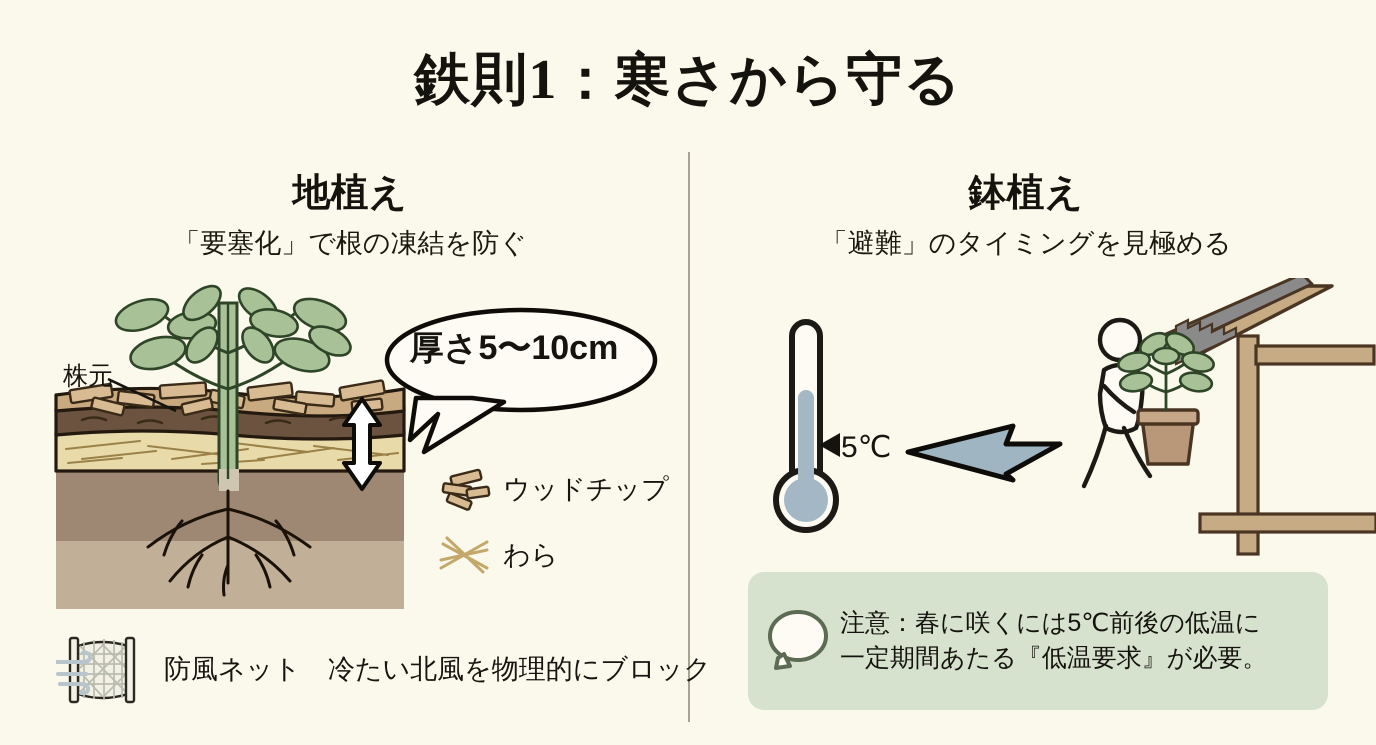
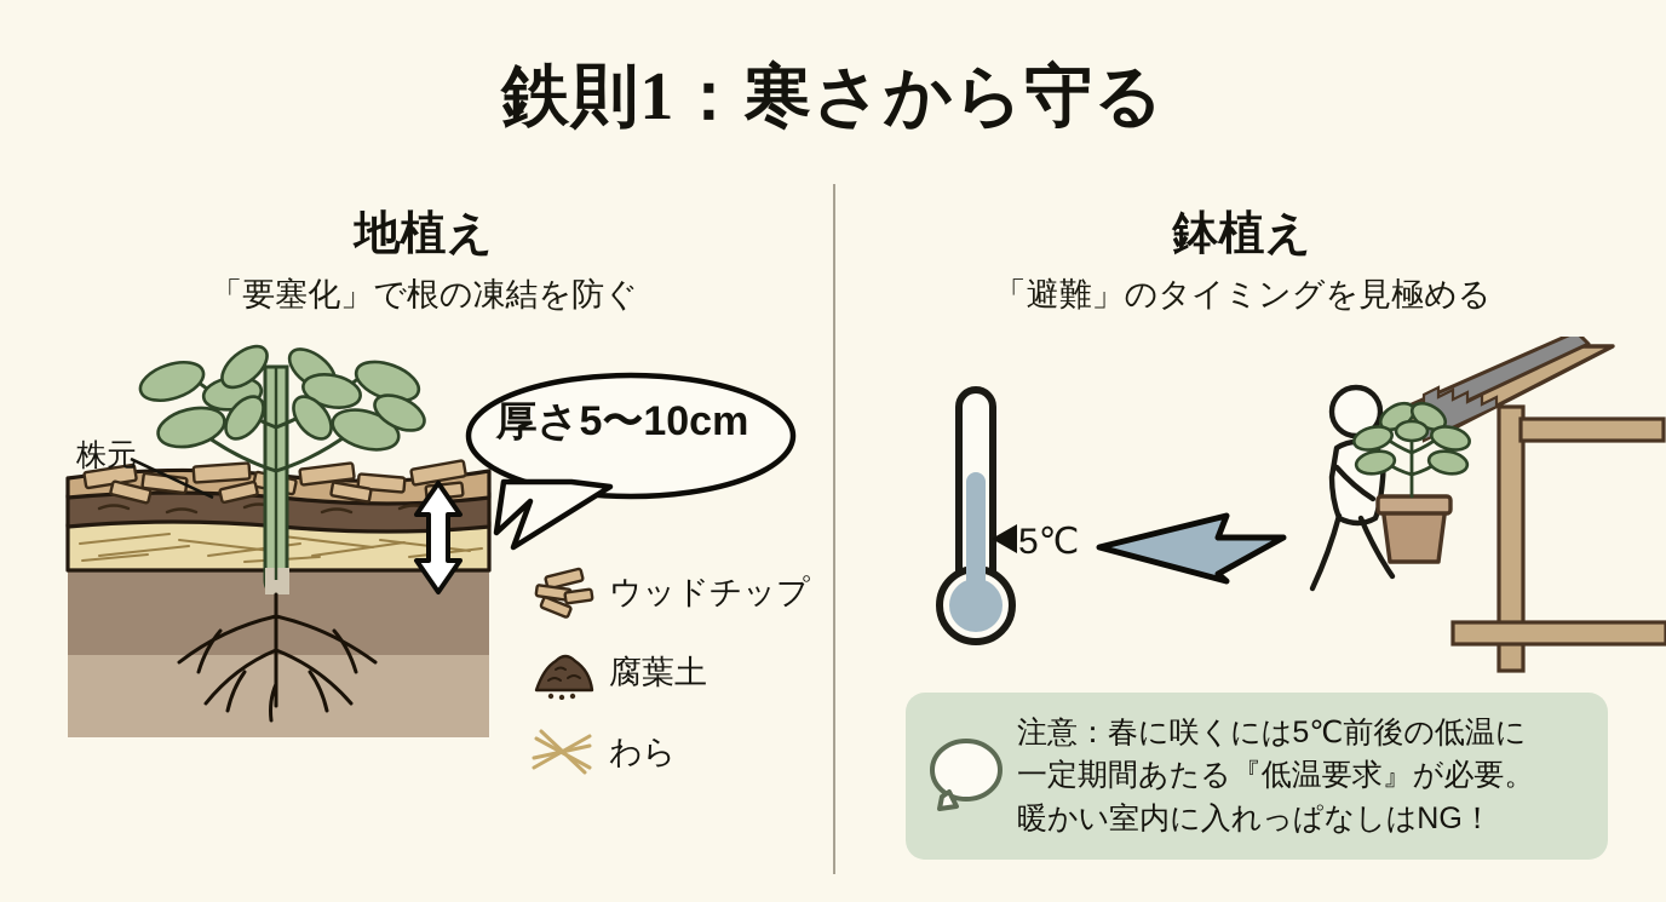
  鉄則1：寒さから守る
  地植え
  「要塞化」で根の凍結を防ぐ
  鉢植え
  「避難」のタイミングを見極める
  株元
  厚さ5〜10cm
  ウッドチップ
+ 腐葉土
  わら
- 防風ネット 冷たい北風を物理的にブロック
  5℃
  注意：春に咲くには5℃前後の低温に
  一定期間あたる『低温要求』が必要。
+ 暖かい室内に入れっぱなしはNG！
